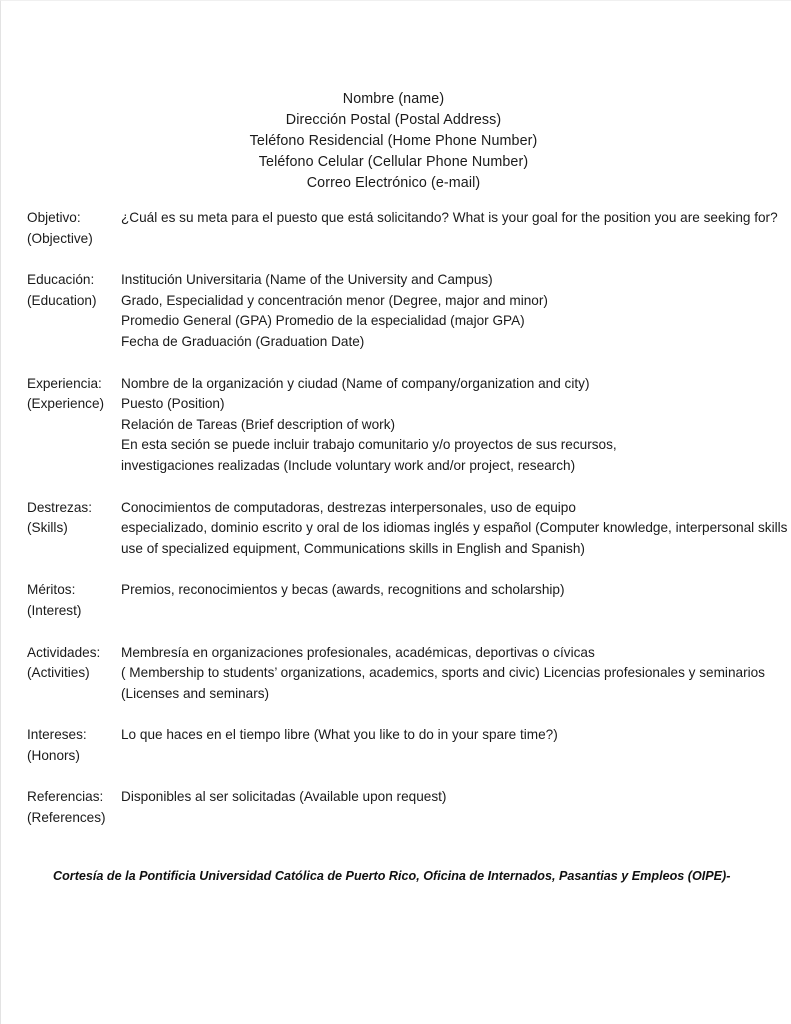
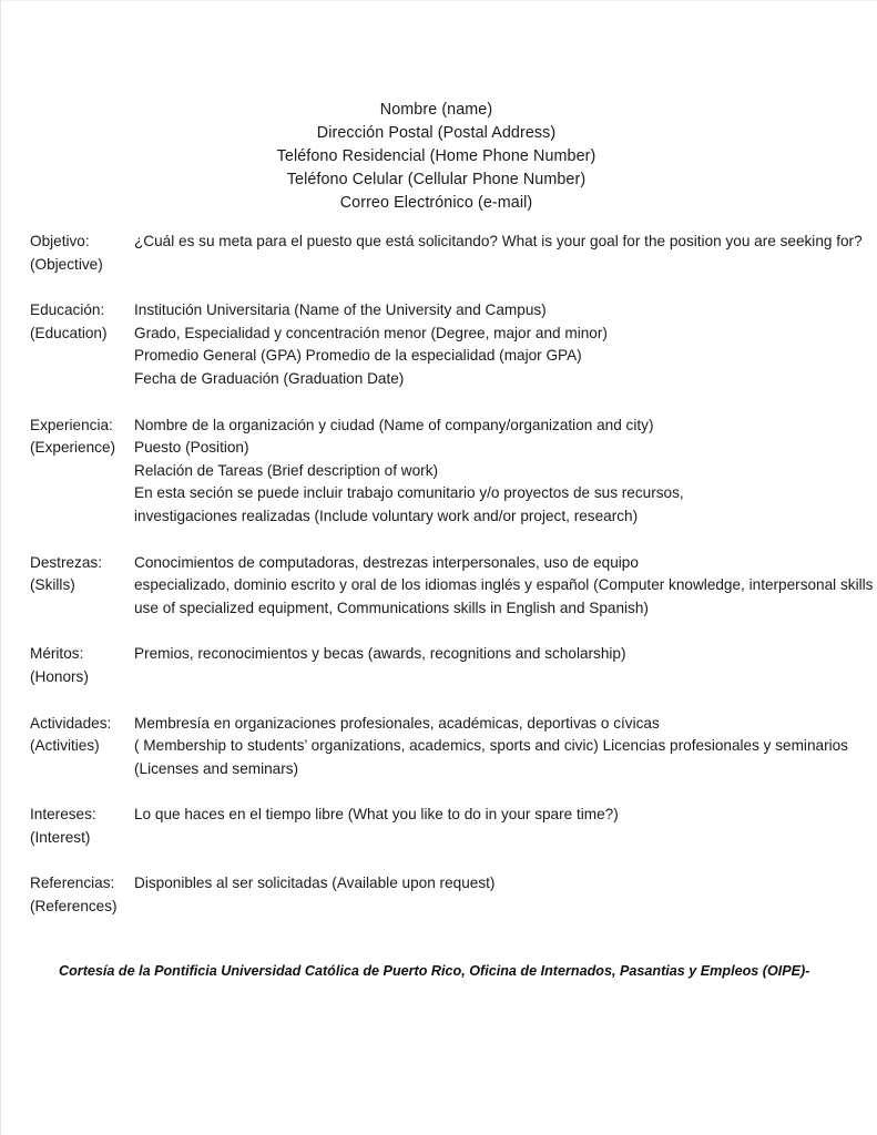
  Nombre (name)
  Dirección Postal (Postal Address)
  Teléfono Residencial (Home Phone Number)
  Teléfono Celular (Cellular Phone Number)
  Correo Electrónico (e-mail)
  Objetivo:
  (Objective)
  ¿Cuál es su meta para el puesto que está solicitando? What is your goal for the position you are seeking for?
  Educación:
  (Education)
  Institución Universitaria (Name of the University and Campus)
  Grado, Especialidad y concentración menor (Degree, major and minor)
  Promedio General (GPA) Promedio de la especialidad (major GPA)
  Fecha de Graduación (Graduation Date)
  Experiencia:
  (Experience)
  Nombre de la organización y ciudad (Name of company/organization and city)
  Puesto (Position)
  Relación de Tareas (Brief description of work)
  En esta seción se puede incluir trabajo comunitario y/o proyectos de sus recursos,
  investigaciones realizadas (Include voluntary work and/or project, research)
  Destrezas:
  (Skills)
  Conocimientos de computadoras, destrezas interpersonales, uso de equipo
  especializado, dominio escrito y oral de los idiomas inglés y español (Computer knowledge, interpersonal skills
  use of specialized equipment, Communications skills in English and Spanish)
  Méritos:
- (Interest)
+ (Honors)
  Premios, reconocimientos y becas (awards, recognitions and scholarship)
  Actividades:
  (Activities)
  Membresía en organizaciones profesionales, académicas, deportivas o cívicas
  ( Membership to students’ organizations, academics, sports and civic) Licencias profesionales y seminarios
  (Licenses and seminars)
  Intereses:
- (Honors)
+ (Interest)
  Lo que haces en el tiempo libre (What you like to do in your spare time?)
  Referencias:
  (References)
  Disponibles al ser solicitadas (Available upon request)
  Cortesía de la Pontificia Universidad Católica de Puerto Rico, Oficina de Internados, Pasantias y Empleos (OIPE)-
